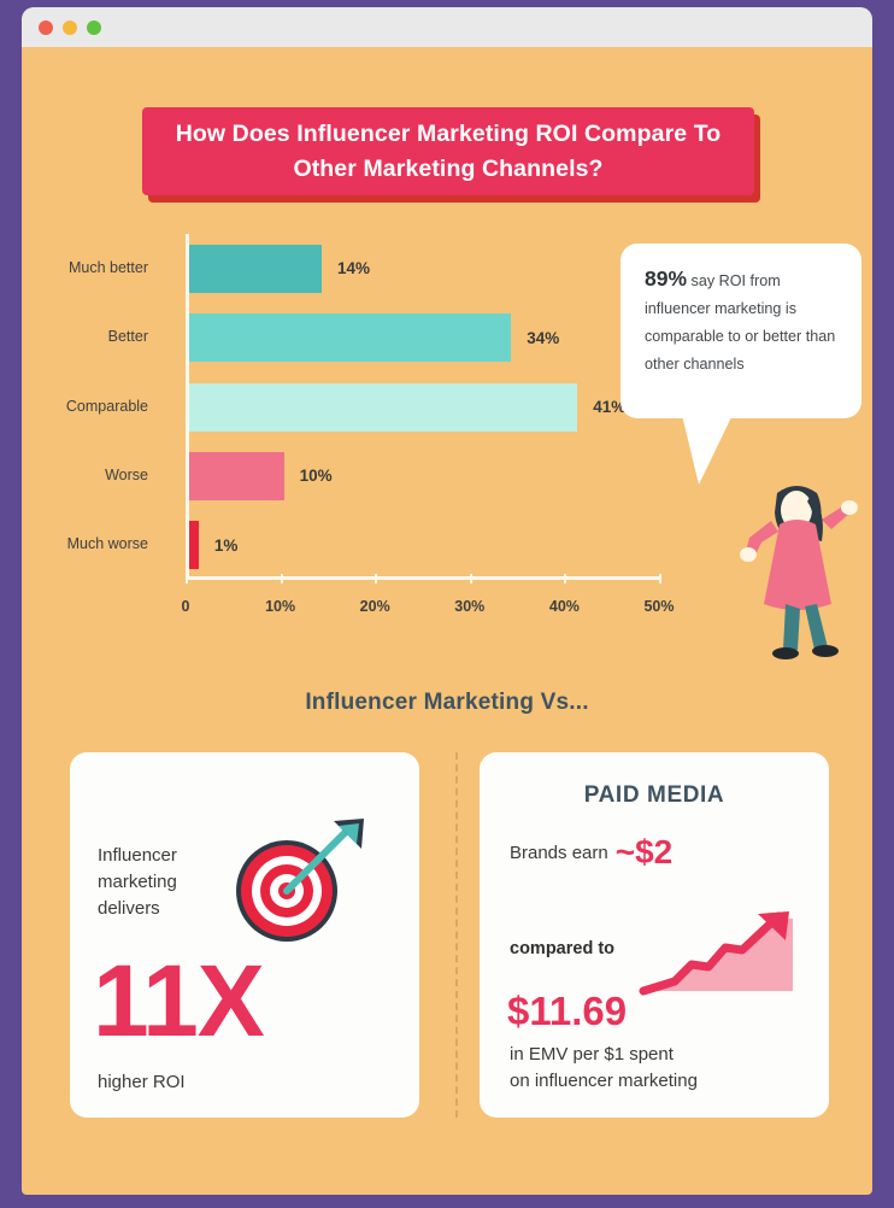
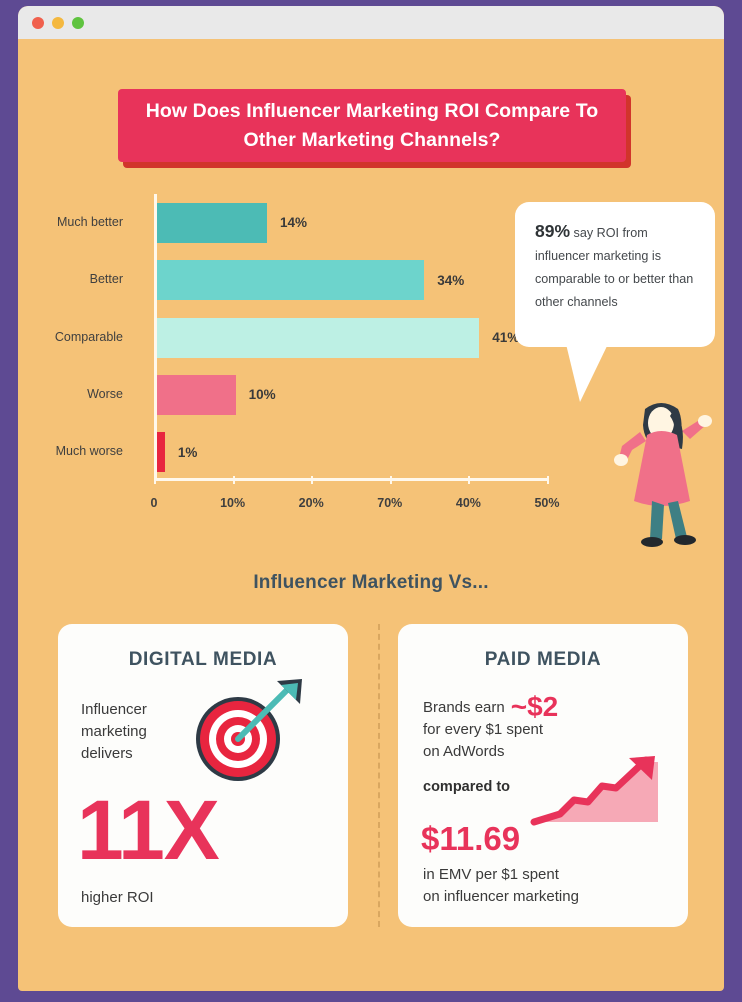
  How Does Influencer Marketing ROI Compare To Other Marketing Channels?
  14%
  Much better
  34%
  Better
  41%
  Comparable
  10%
  Worse
  1%
  Much worse
  0
  10%
  20%
- 30%
+ 70%
  40%
  50%
  89% say ROI from influencer marketing is comparable to or better than other channels
  Influencer Marketing Vs...
+ DIGITAL MEDIA
  Influencer
  marketing
  delivers
  11X
  higher ROI
  PAID MEDIA
  Brands earn ~$2
+ for every $1 spent
+ on AdWords
  compared to
  $11.69
  in EMV per $1 spent
  on influencer marketing
